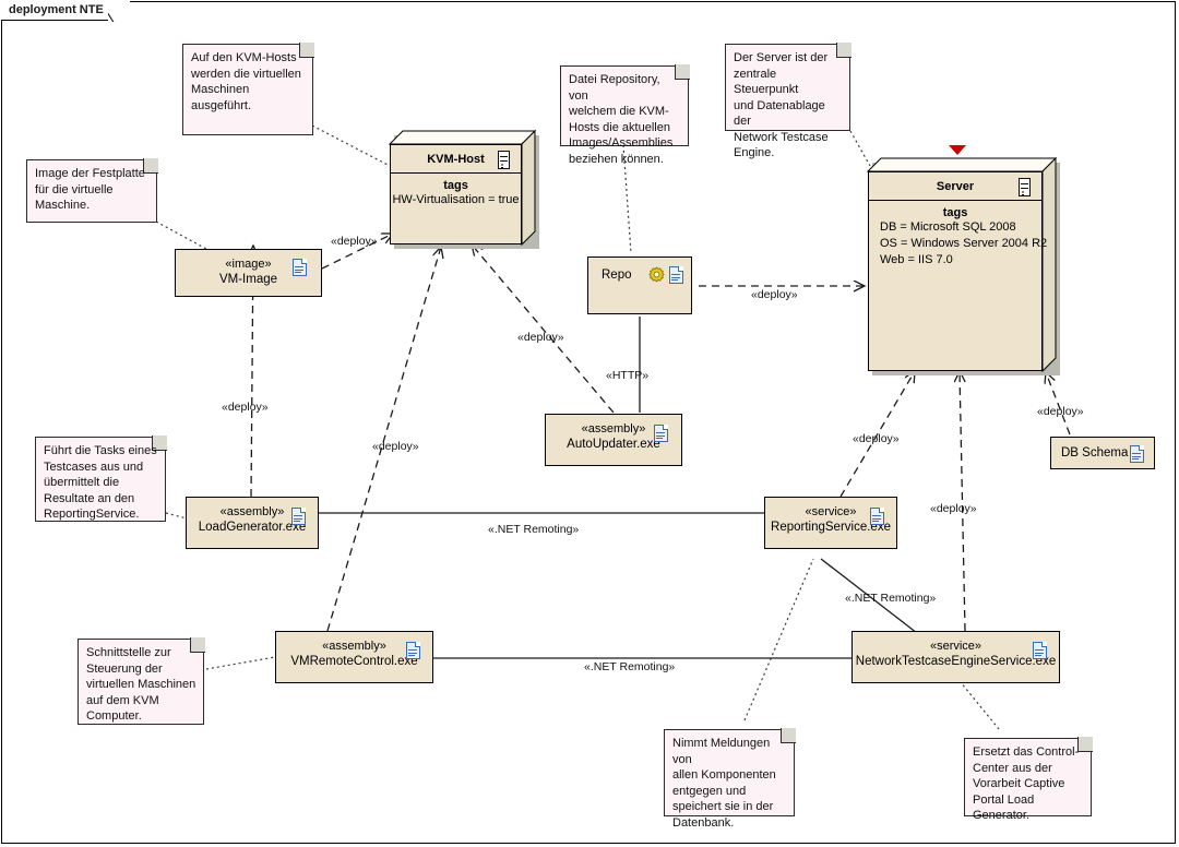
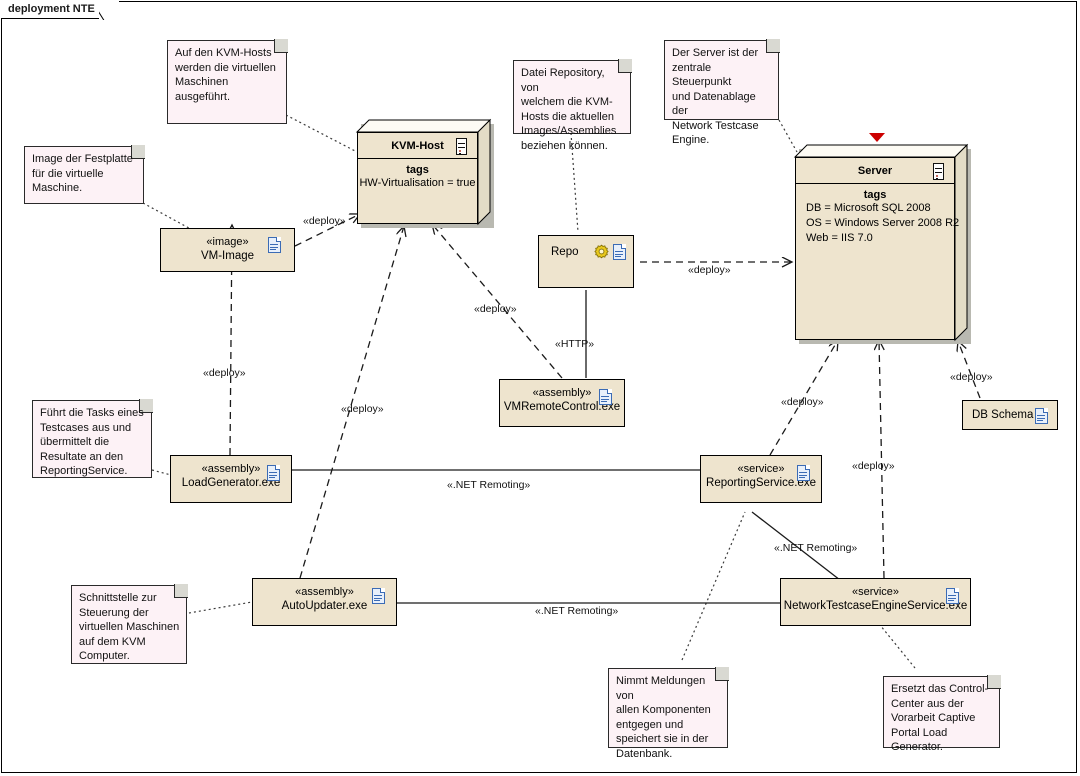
  deployment NTE
  KVM-Host
  tags
  HW-Virtualisation = true
  Server
  tags
  DB = Microsoft SQL 2008
- OS = Windows Server 2004 R2
+ OS = Windows Server 2008 R2
  Web = IIS 7.0
  «image»
  VM-Image
  Repo
  «assembly»
- AutoUpdater.exe
+ VMRemoteControl.exe
  «assembly»
  LoadGenerator.exe
  «assembly»
- VMRemoteControl.exe
+ AutoUpdater.exe
  «service»
  ReportingService.exe
  «service»
  NetworkTestcaseEngineService.exe
  DB Schema
  Auf den KVM-Hosts
  werden die virtuellen
  Maschinen ausgeführt.
  Image der Festplatte
  für die virtuelle
  Maschine.
  Datei Repository, von
  welchem die KVM-
  Hosts die aktuellen
  Images/Assemblies
  beziehen können.
  Der Server ist der
  zentrale Steuerpunkt
  und Datenablage der
  Network Testcase
  Engine.
  Führt die Tasks eines
  Testcases aus und
  übermittelt die
  Resultate an den
  ReportingService.
  Schnittstelle zur
  Steuerung der
  virtuellen Maschinen
  auf dem KVM
  Computer.
  Nimmt Meldungen von
  allen Komponenten
  entgegen und
  speichert sie in der
  Datenbank.
  Ersetzt das Control-
  Center aus der
  Vorarbeit Captive
  Portal Load Generator.
  «deploy»
  «deploy»
  «deploy»
  «deploy»
  «deploy»
  «deploy»
  «deploy»
  «deploy»
  «HTTP»
  «.NET Remoting»
  «.NET Remoting»
  «.NET Remoting»
